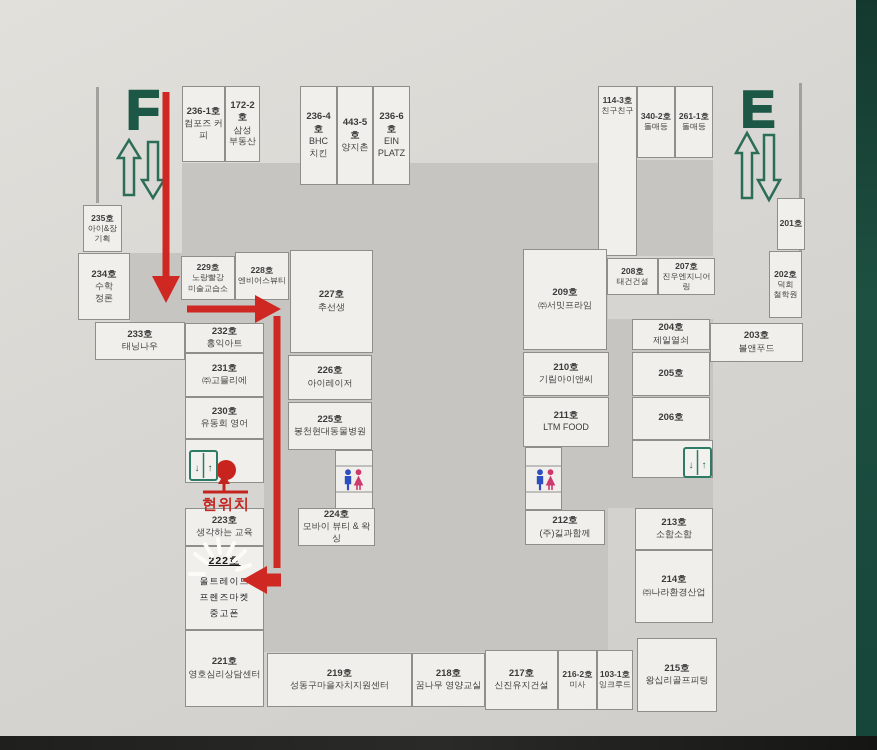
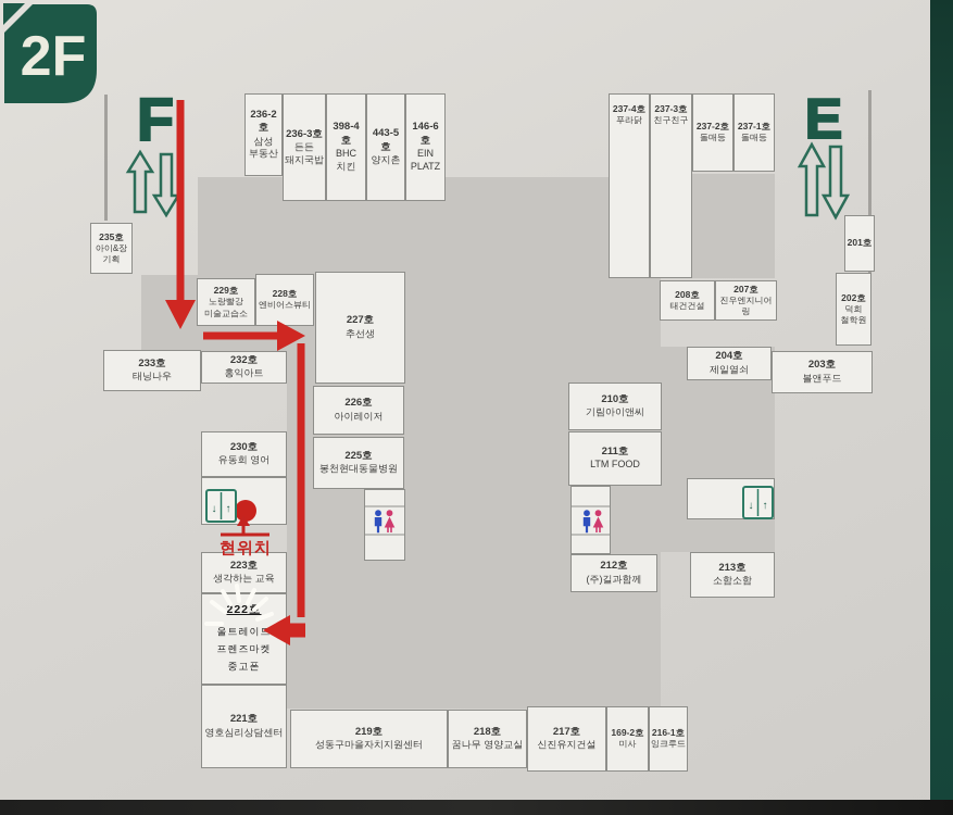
- 236-1호
- 컴포즈 커피
- 172-2호
+ 236-2호
  삼성
  부동산
+ 236-3호
+ 든든
+ 돼지국밥
- 236-4호
+ 398-4호
  BHC
  치킨
  443-5호
  양지촌
- 236-6호
+ 146-6호
  EIN
  PLATZ
+ 237-4호
+ 푸라닭
- 114-3호
+ 237-3호
  친구친구
- 340-2호
+ 237-2호
  돌매등
- 261-1호
+ 237-1호
  돌매등
  235호
  아이&장
  기획
- 234호
- 수학
- 정론
  233호
  태닝나우
  232호
  홍익아트
- 231호
- ㈜고믈리에
  230호
  유동희 영어
  223호
  생각하는 교육
  222
  울트레이
  프렌즈마켓
  중고폰
  221호
  영호심리상담센터
  229호
  노랑빨강
  미술교습소
  228호
  엔비어스뷰티
  227호
  추선생
  226호
  아이레이저
  225호
  봉천현대동물병원
- 224호
- 모바이 뷰티 & 왁싱
- 209호
- ㈜서밋프라임
  210호
  기림아이앤씨
  211호
  LTM FOOD
  212호
  (주)길과함께
  208호
  태건건설
  207호
  진우엔지니어링
  204호
  제일열쇠
- 205호
- 206호
  213호
  소함소함
- 214호
- ㈜나라환경산업
- 215호
- 왕십리골프피팅
  201호
  202호
  덕희
  철학원
  203호
  볼앤푸드
  219호
  성동구마을자치지원센터
  218호
  꿈나무 영양교실
  217호
  신진유지건설
- 216-2호
+ 169-2호
  미사
- 103-1호
+ 216-1호
  잉크루드
+ 2F
  F
  E
  현위치
  ↓
  ↑
  ↓
  ↑
